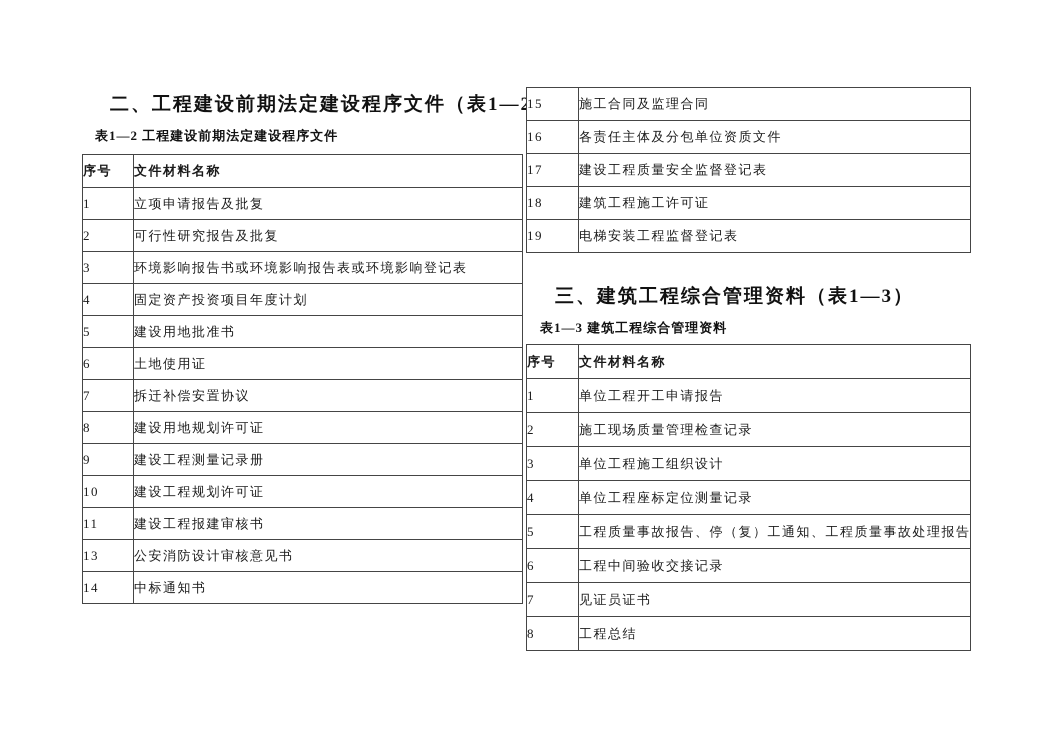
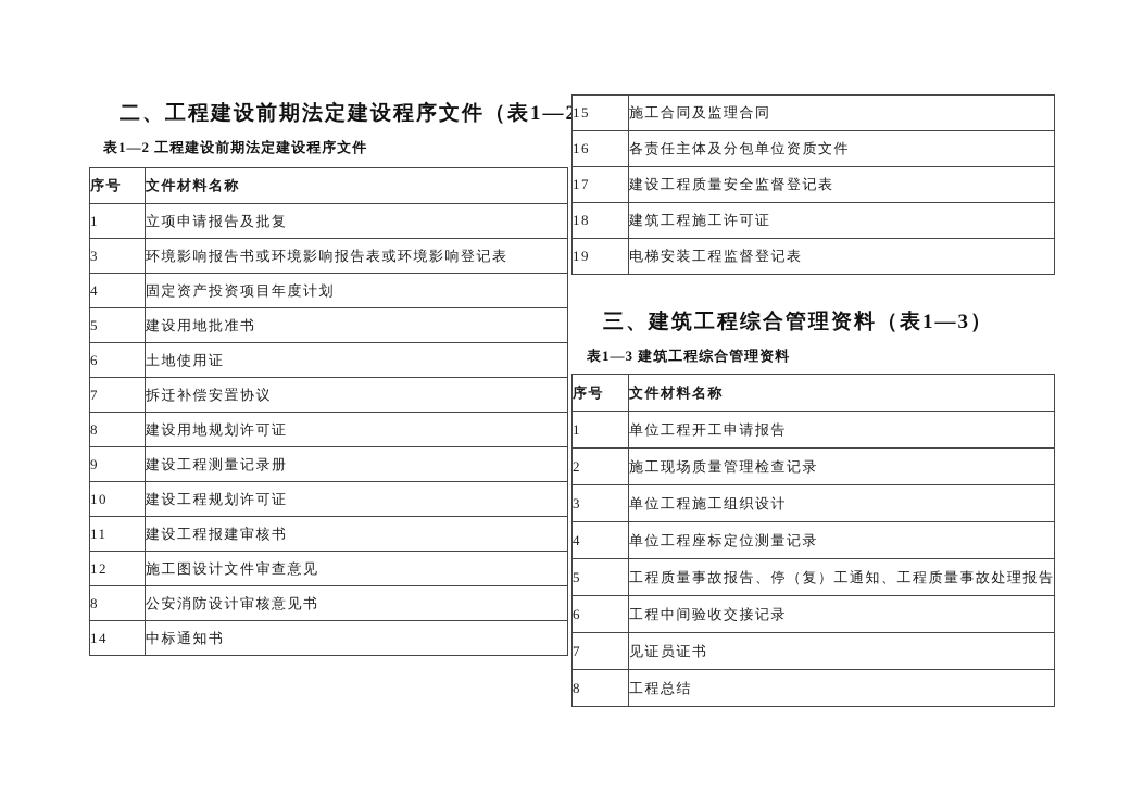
  二、工程建设前期法定建设程序文件（表1—
  表1—2 工程建设前期法定建设程序文件
  序号	文件材料名称
  1	立项申请报告及批复
- 2	可行性研究报告及批复
  3	环境影响报告书或环境影响报告表或环境影响登记表
  4	固定资产投资项目年度计划
  5	建设用地批准书
  6	土地使用证
  7	拆迁补偿安置协议
  8	建设用地规划许可证
  9	建设工程测量记录册
  10	建设工程规划许可证
  11	建设工程报建审核书
+ 12	施工图设计文件审查意见
- 13	公安消防设计审核意见书
+ 8	公安消防设计审核意见书
  14	中标通知书
  15	施工合同及监理合同
  16	各责任主体及分包单位资质文件
  17	建设工程质量安全监督登记表
  18	建筑工程施工许可证
  19	电梯安装工程监督登记表
  三、建筑工程综合管理资料（表1—3）
  表1—3 建筑工程综合管理资料
  序号	文件材料名称
  1	单位工程开工申请报告
  2	施工现场质量管理检查记录
  3	单位工程施工组织设计
  4	单位工程座标定位测量记录
  5	工程质量事故报告、停（复）工通知、工程质量事故处理报告
  6	工程中间验收交接记录
  7	见证员证书
  8	工程总结
